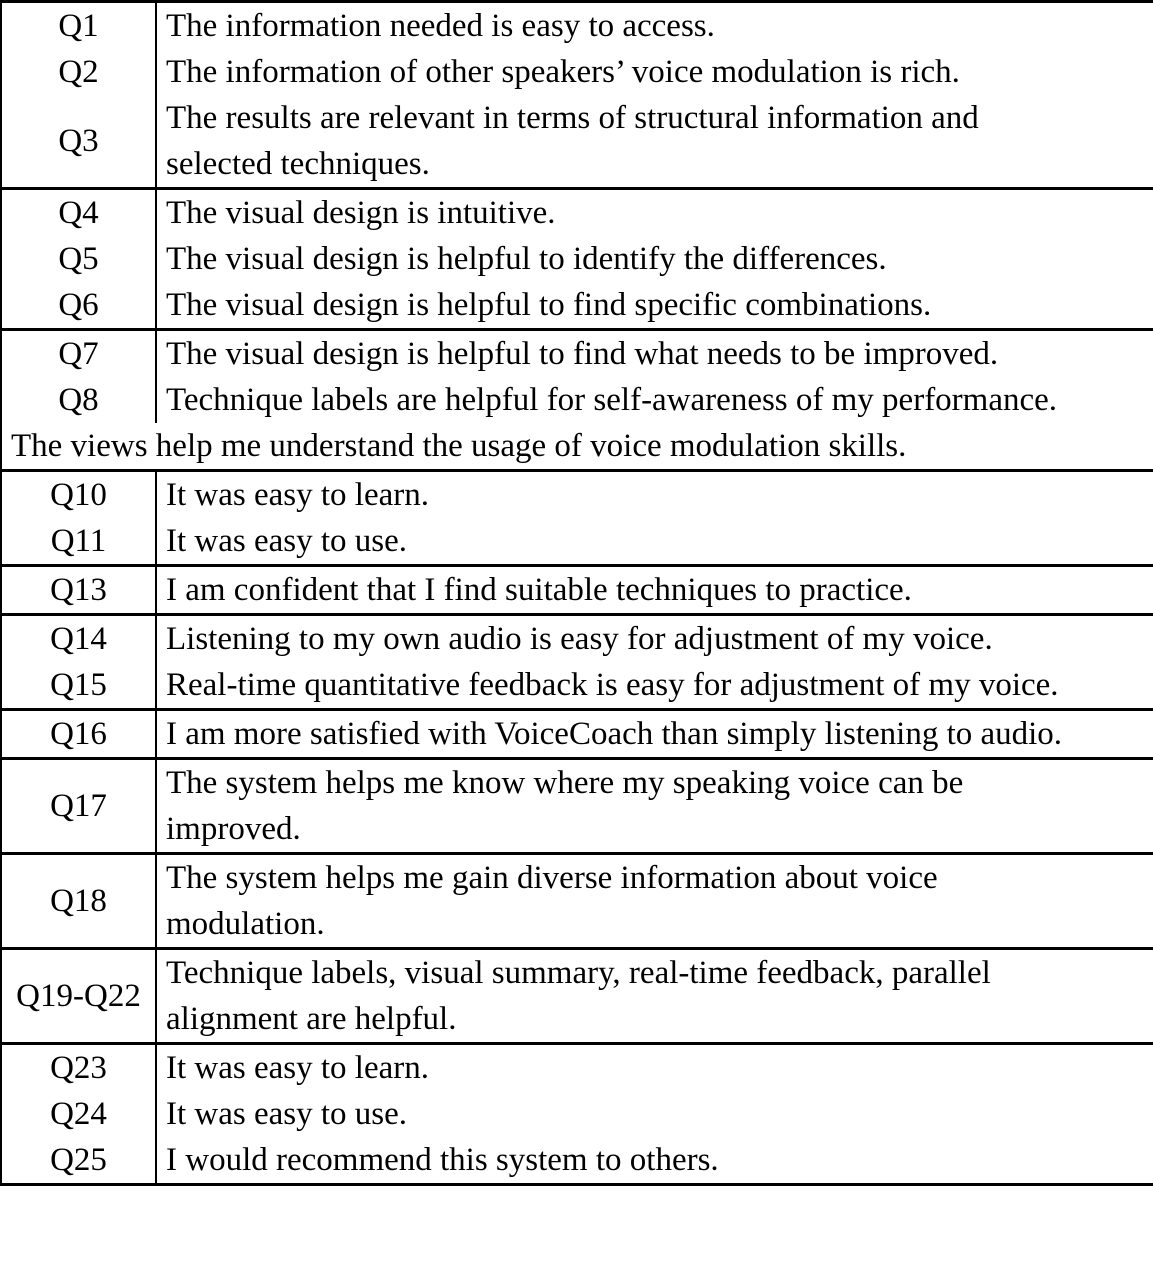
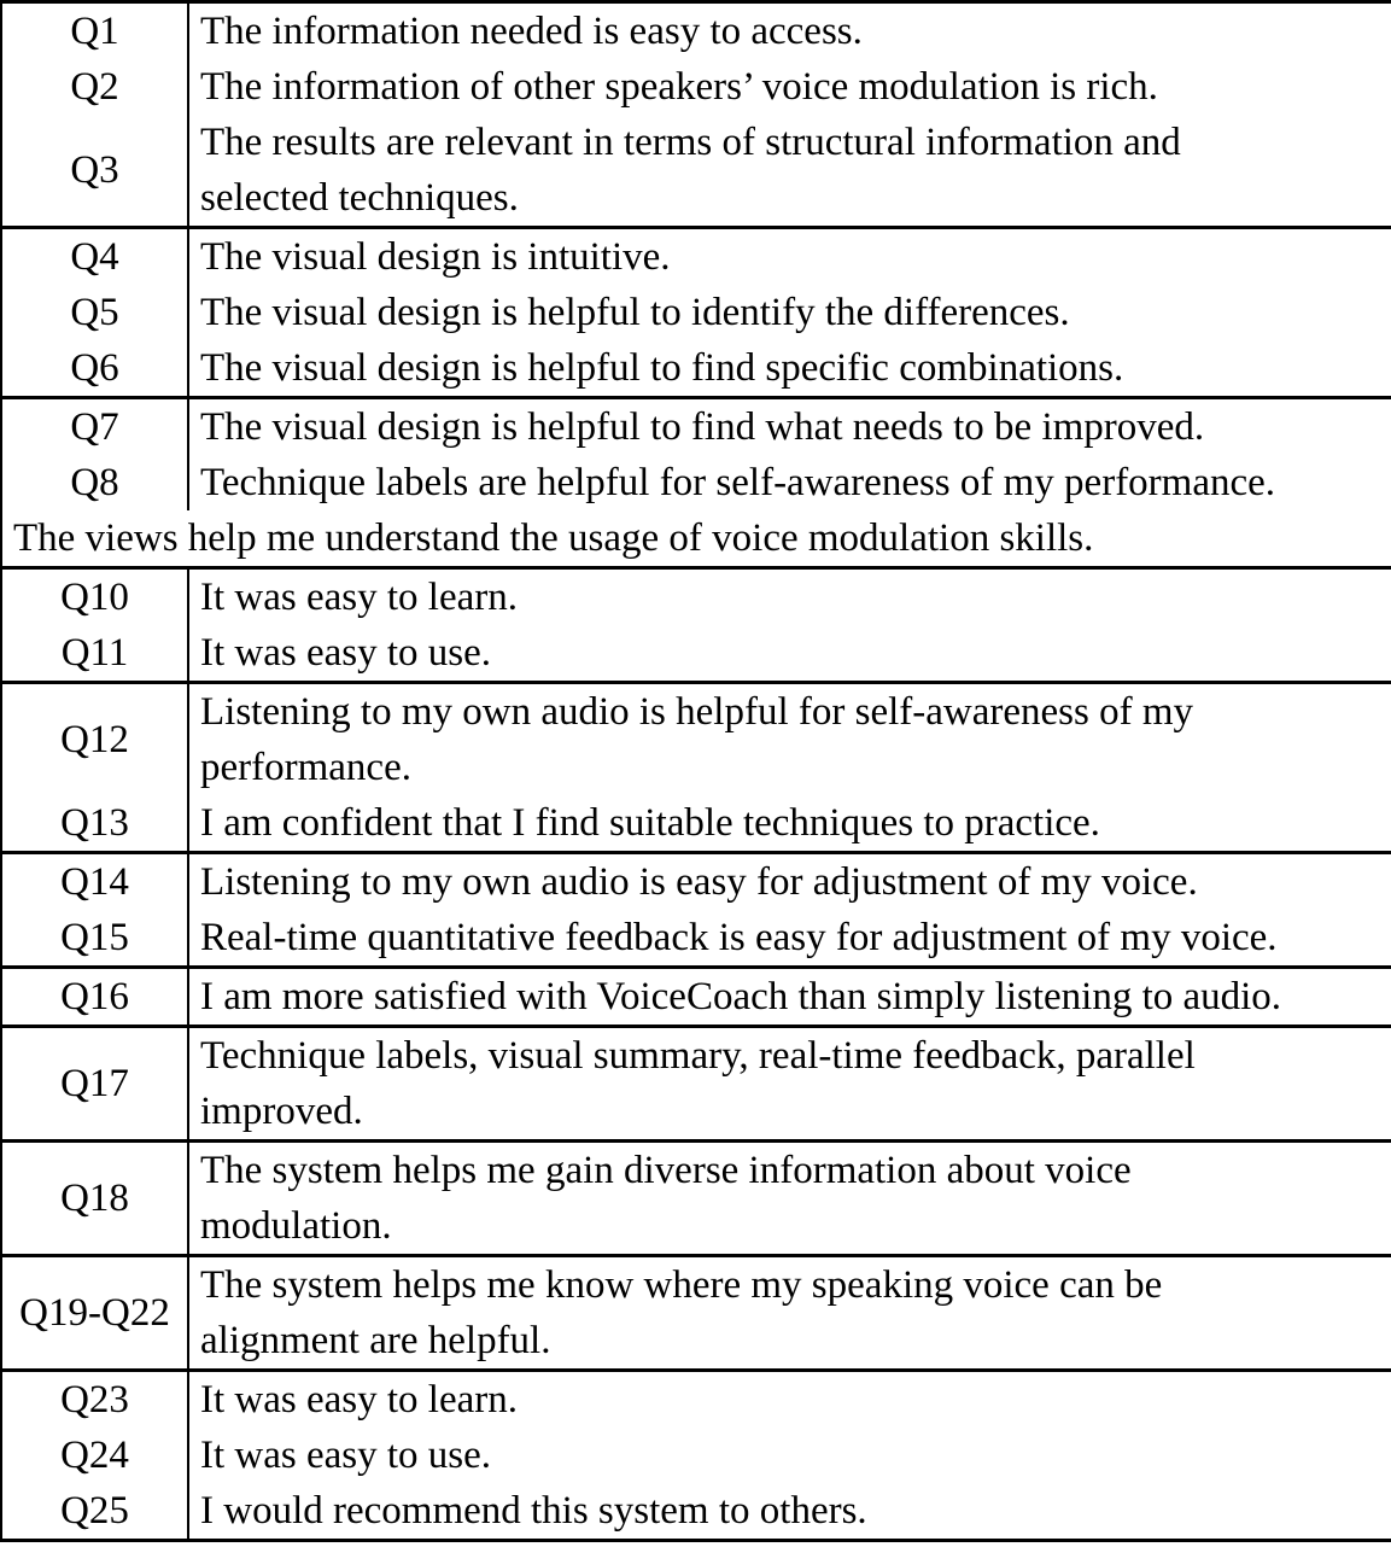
  Q1
  The information needed is easy to access.
  Q2
  The information of other speakers’ voice modulation is rich.
  Q3
  The results are relevant in terms of structural information and
  selected techniques.
  Q4
  The visual design is intuitive.
  Q5
  The visual design is helpful to identify the differences.
  Q6
  The visual design is helpful to find specific combinations.
  Q7
  The visual design is helpful to find what needs to be improved.
  Q8
  Technique labels are helpful for self-awareness of my performance.
  The views help me understand the usage of voice modulation skills.
  Q10
  It was easy to learn.
  Q11
  It was easy to use.
+ Q12
+ Listening to my own audio is helpful for self-awareness of my
+ performance.
  Q13
  I am confident that I find suitable techniques to practice.
  Q14
  Listening to my own audio is easy for adjustment of my voice.
  Q15
  Real-time quantitative feedback is easy for adjustment of my voice.
  Q16
  I am more satisfied with VoiceCoach than simply listening to audio.
  Q17
- The system helps me know where my speaking voice can be
+ Technique labels, visual summary, real-time feedback, parallel
  improved.
  Q18
  The system helps me gain diverse information about voice
  modulation.
  Q19-Q22
- Technique labels, visual summary, real-time feedback, parallel
+ The system helps me know where my speaking voice can be
  alignment are helpful.
  Q23
  It was easy to learn.
  Q24
  It was easy to use.
  Q25
  I would recommend this system to others.
